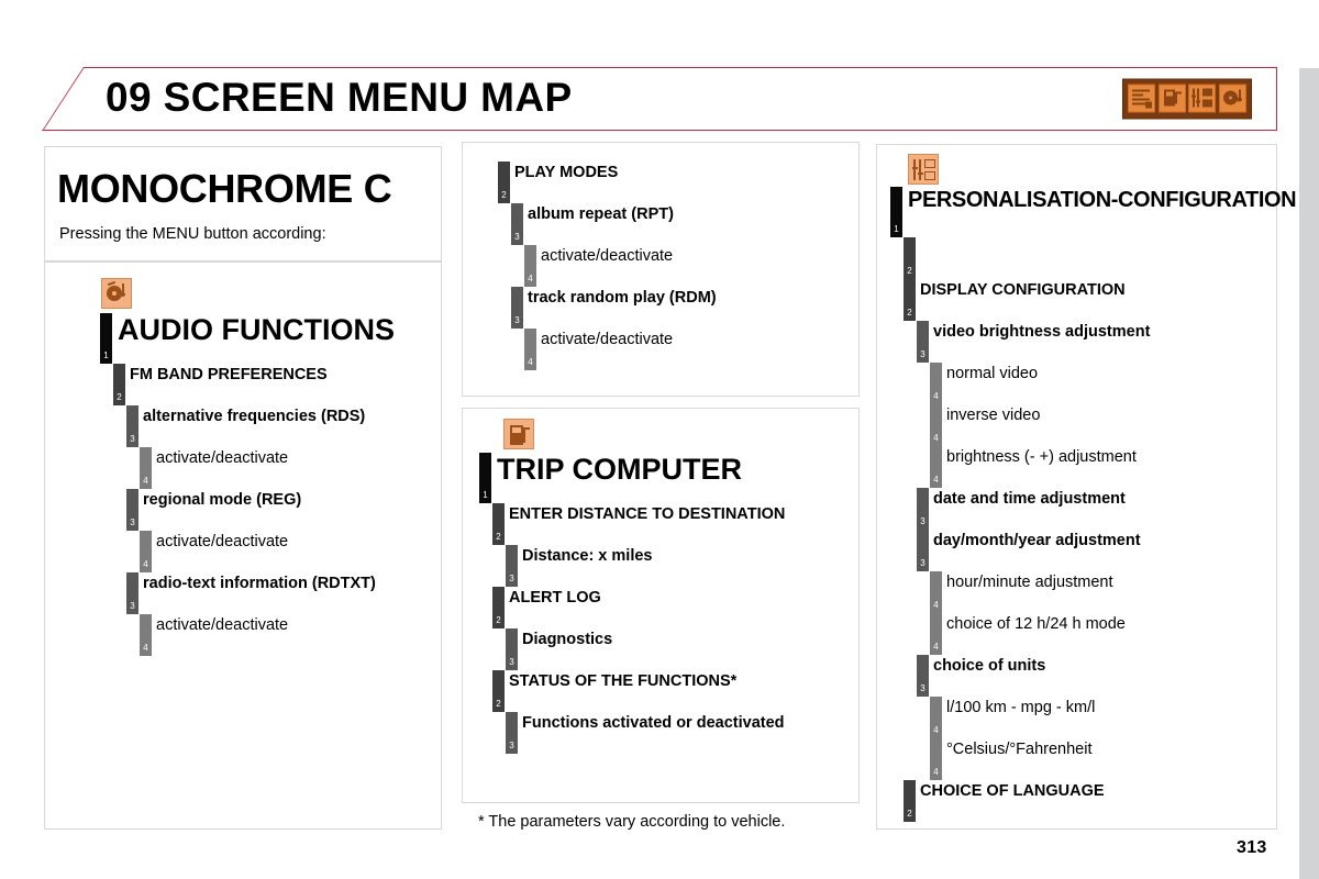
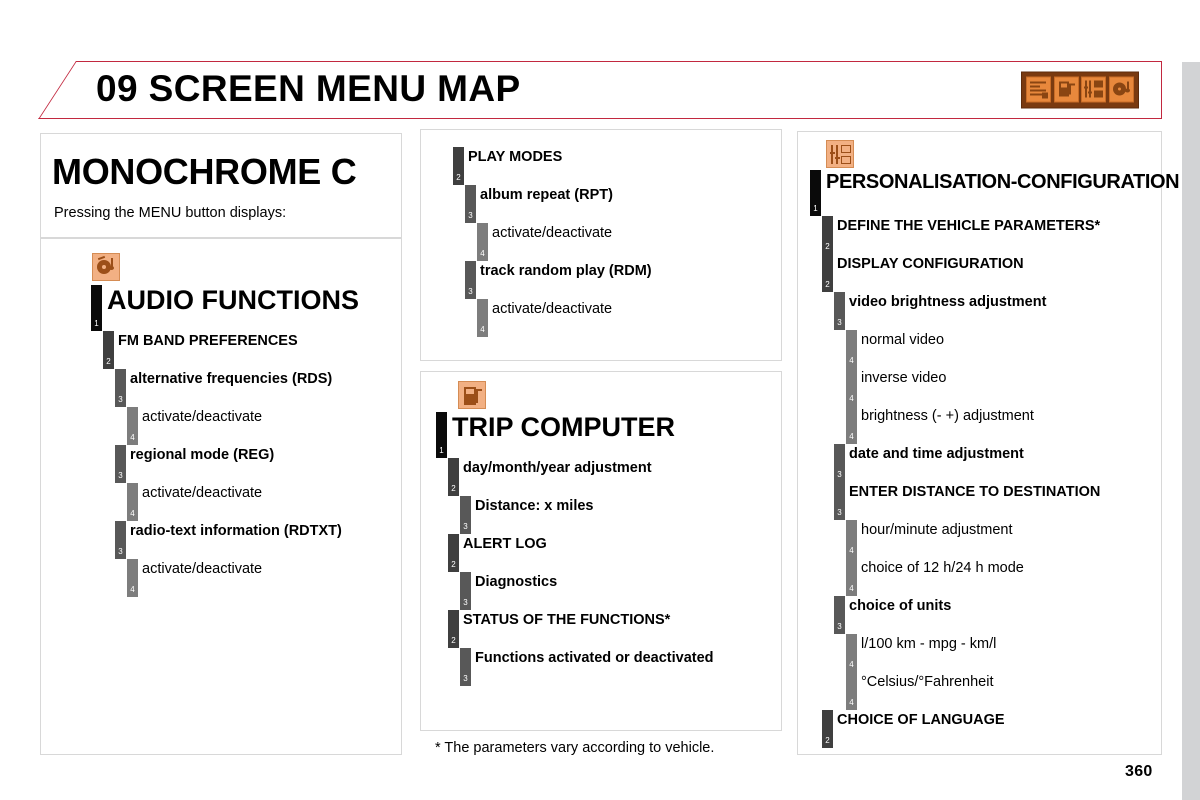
  09 SCREEN MENU MAP
  MONOCHROME C
- Pressing the MENU button according:
+ Pressing the MENU button displays:
  1
  AUDIO FUNCTIONS
  2
  FM BAND PREFERENCES
  3
  alternative frequencies (RDS)
  4
  activate/deactivate
  3
  regional mode (REG)
  4
  activate/deactivate
  3
  radio-text information (RDTXT)
  4
  activate/deactivate
  2
  PLAY MODES
  3
  album repeat (RPT)
  4
  activate/deactivate
  3
  track random play (RDM)
  4
  activate/deactivate
  1
  TRIP COMPUTER
  2
- ENTER DISTANCE TO DESTINATION
+ day/month/year adjustment
  3
  Distance: x miles
  2
  ALERT LOG
  3
  Diagnostics
  2
  STATUS OF THE FUNCTIONS*
  3
  Functions activated or deactivated
  1
  PERSONALISATION-CONFIGURATION
  2
+ DEFINE THE VEHICLE PARAMETERS*
  2
  DISPLAY CONFIGURATION
  3
  video brightness adjustment
  4
  normal video
  4
  inverse video
  4
  brightness (- +) adjustment
  3
  date and time adjustment
  3
- day/month/year adjustment
+ ENTER DISTANCE TO DESTINATION
  4
  hour/minute adjustment
  4
  choice of 12 h/24 h mode
  3
  choice of units
  4
  l/100 km - mpg - km/l
  4
  °Celsius/°Fahrenheit
  2
  CHOICE OF LANGUAGE
  * The parameters vary according to vehicle.
- 313
+ 360
